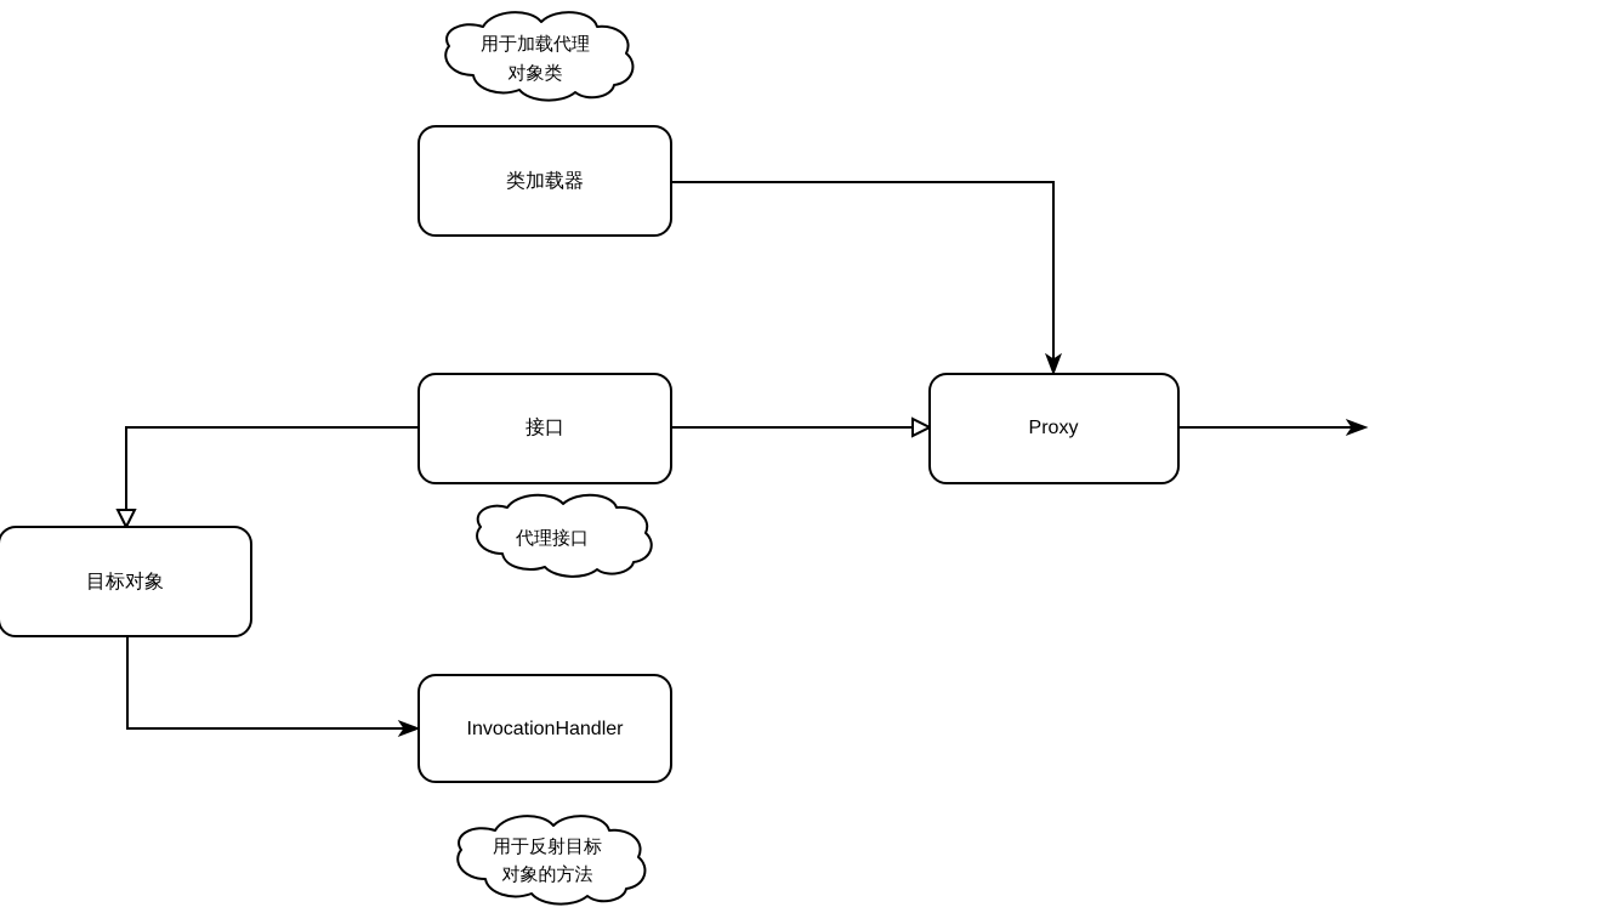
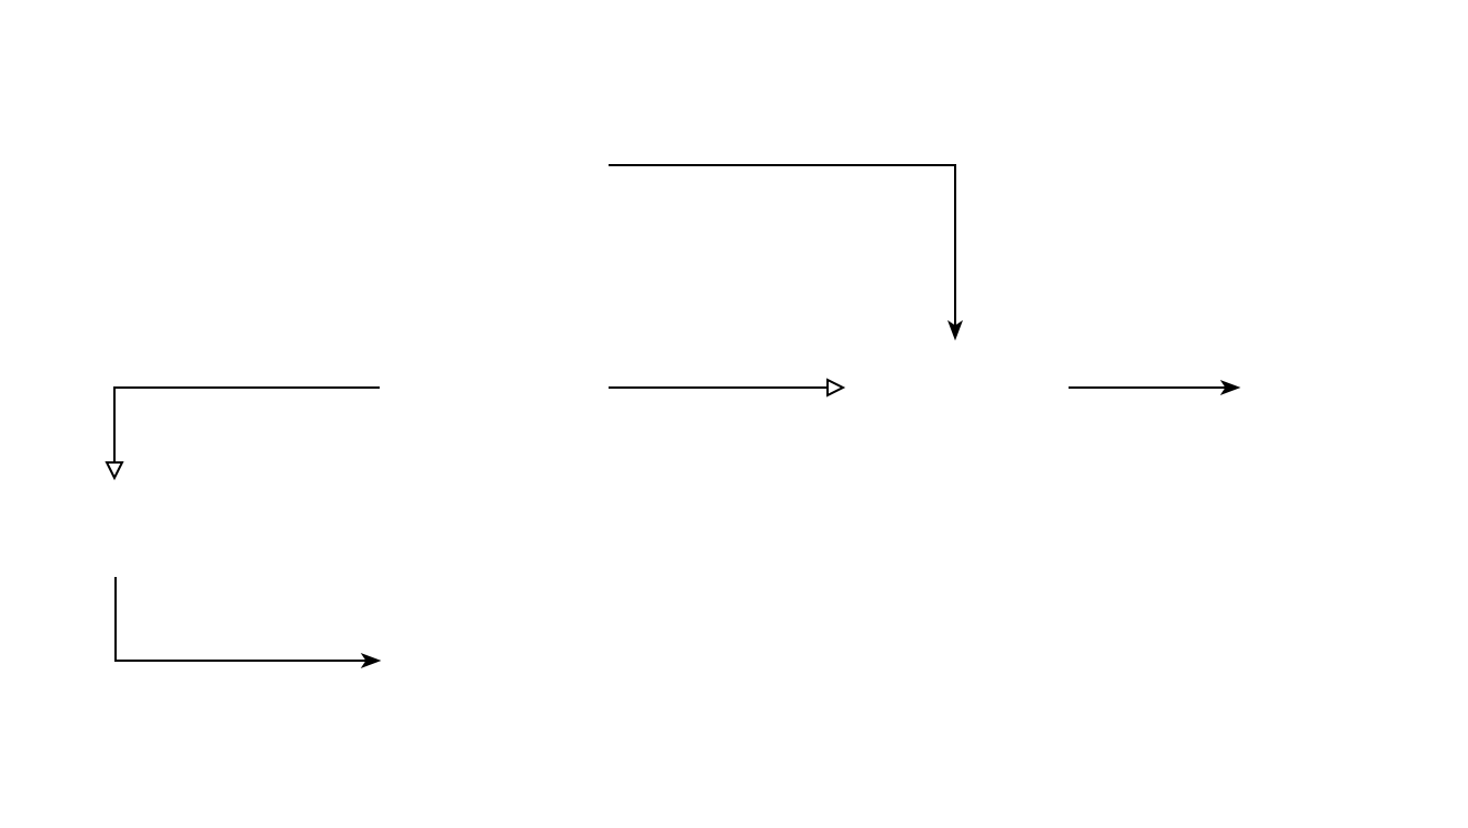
- 用于加载代理
- 对象类
- 代理接口
- 用于反射目标
- 对象的方法
- 类加载器
- 接口
- Proxy
- 目标对象
- InvocationHandler
